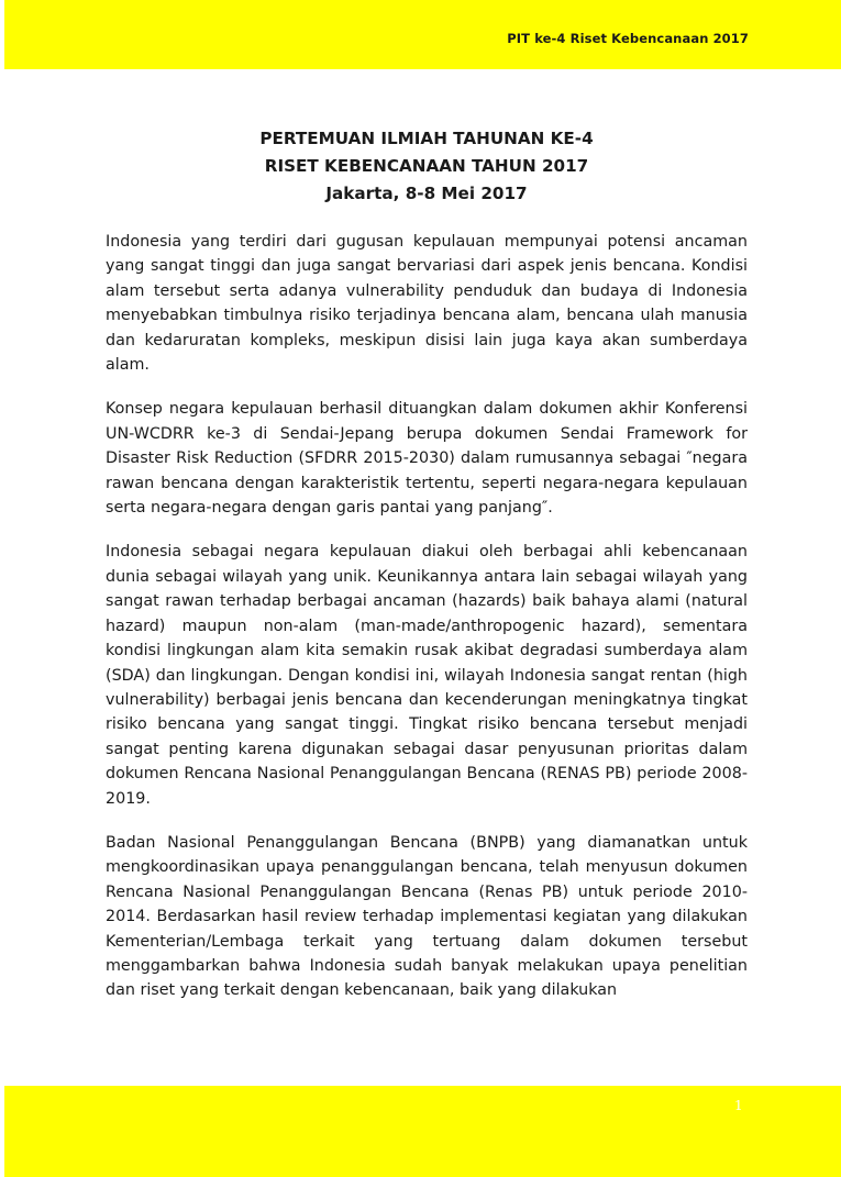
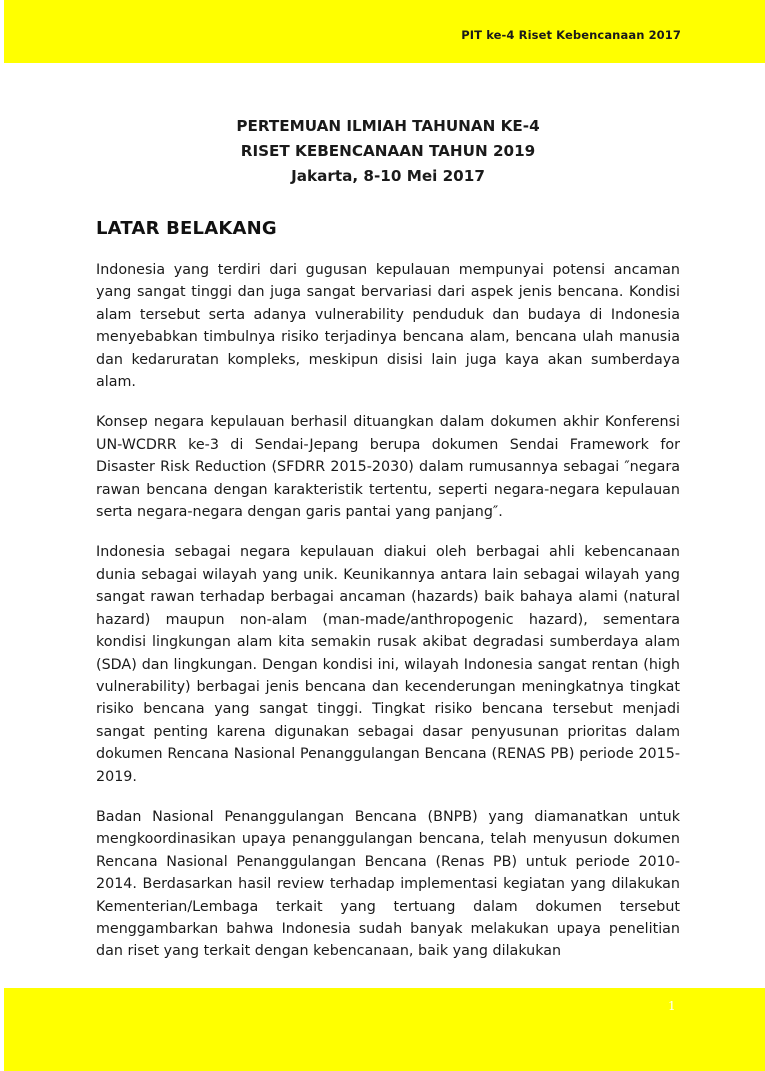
  PIT ke-4 Riset Kebencanaan 2017
  PERTEMUAN ILMIAH TAHUNAN KE-4
- RISET KEBENCANAAN TAHUN 2017
+ RISET KEBENCANAAN TAHUN 2019
- Jakarta, 8-8 Mei 2017
+ Jakarta, 8-10 Mei 2017
+ LATAR BELAKANG
  Indonesia yang terdiri dari gugusan kepulauan mempunyai potensi ancaman yang sangat tinggi dan juga sangat bervariasi dari aspek jenis bencana. Kondisi alam tersebut serta adanya vulnerability penduduk dan budaya di Indonesia menyebabkan timbulnya risiko terjadinya bencana alam, bencana ulah manusia dan kedaruratan kompleks, meskipun disisi lain juga kaya akan sumberdaya alam.
  Konsep negara kepulauan berhasil dituangkan dalam dokumen akhir Konferensi UN-WCDRR ke-3 di Sendai-Jepang berupa dokumen Sendai Framework for Disaster Risk Reduction (SFDRR 2015-2030) dalam rumusannya sebagai ″negara rawan bencana dengan karakteristik tertentu, seperti negara-negara kepulauan serta negara-negara dengan garis pantai yang panjang″.
- Indonesia sebagai negara kepulauan diakui oleh berbagai ahli kebencanaan dunia sebagai wilayah yang unik. Keunikannya antara lain sebagai wilayah yang sangat rawan terhadap berbagai ancaman (hazards) baik bahaya alami (natural hazard) maupun non-alam (man-made/anthropogenic hazard), sementara kondisi lingkungan alam kita semakin rusak akibat degradasi sumberdaya alam (SDA) dan lingkungan. Dengan kondisi ini, wilayah Indonesia sangat rentan (high vulnerability) berbagai jenis bencana dan kecenderungan meningkatnya tingkat risiko bencana yang sangat tinggi. Tingkat risiko bencana tersebut menjadi sangat penting karena digunakan sebagai dasar penyusunan prioritas dalam dokumen Rencana Nasional Penanggulangan Bencana (RENAS PB) periode 2008-2019.
+ Indonesia sebagai negara kepulauan diakui oleh berbagai ahli kebencanaan dunia sebagai wilayah yang unik. Keunikannya antara lain sebagai wilayah yang sangat rawan terhadap berbagai ancaman (hazards) baik bahaya alami (natural hazard) maupun non-alam (man-made/anthropogenic hazard), sementara kondisi lingkungan alam kita semakin rusak akibat degradasi sumberdaya alam (SDA) dan lingkungan. Dengan kondisi ini, wilayah Indonesia sangat rentan (high vulnerability) berbagai jenis bencana dan kecenderungan meningkatnya tingkat risiko bencana yang sangat tinggi. Tingkat risiko bencana tersebut menjadi sangat penting karena digunakan sebagai dasar penyusunan prioritas dalam dokumen Rencana Nasional Penanggulangan Bencana (RENAS PB) periode 2015-2019.
  Badan Nasional Penanggulangan Bencana (BNPB) yang diamanatkan untuk mengkoordinasikan upaya penanggulangan bencana, telah menyusun dokumen Rencana Nasional Penanggulangan Bencana (Renas PB) untuk periode 2010-2014. Berdasarkan hasil review terhadap implementasi kegiatan yang dilakukan Kementerian/Lembaga terkait yang tertuang dalam dokumen tersebut menggambarkan bahwa Indonesia sudah banyak melakukan upaya penelitian dan riset yang terkait dengan kebencanaan, baik yang dilakukan
  1
